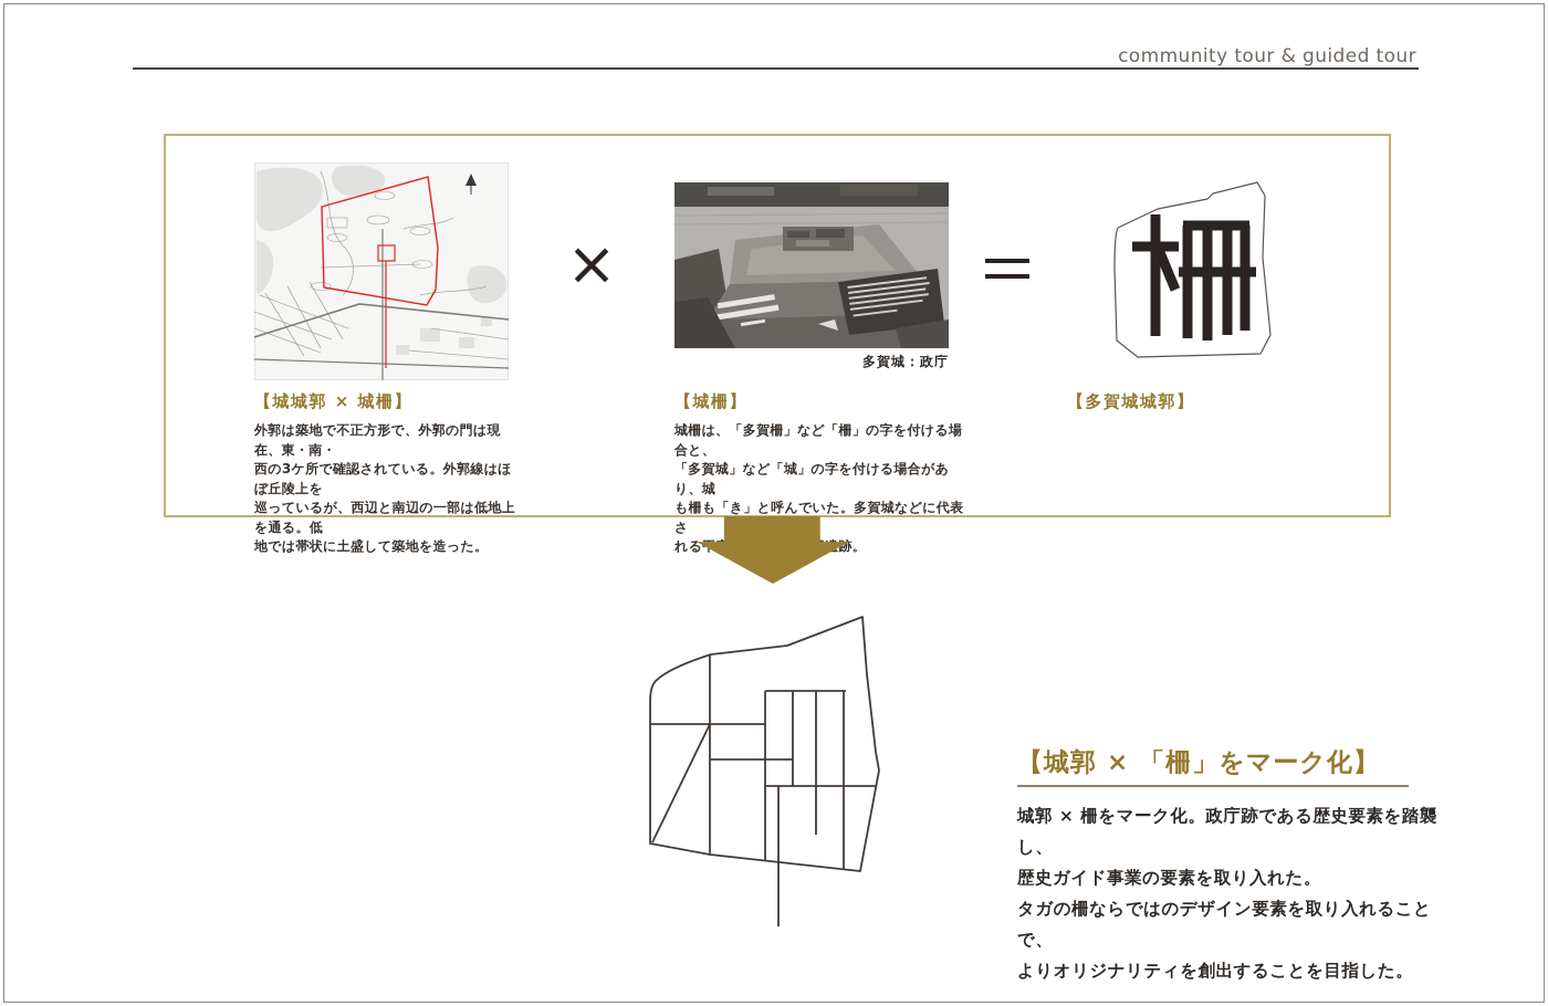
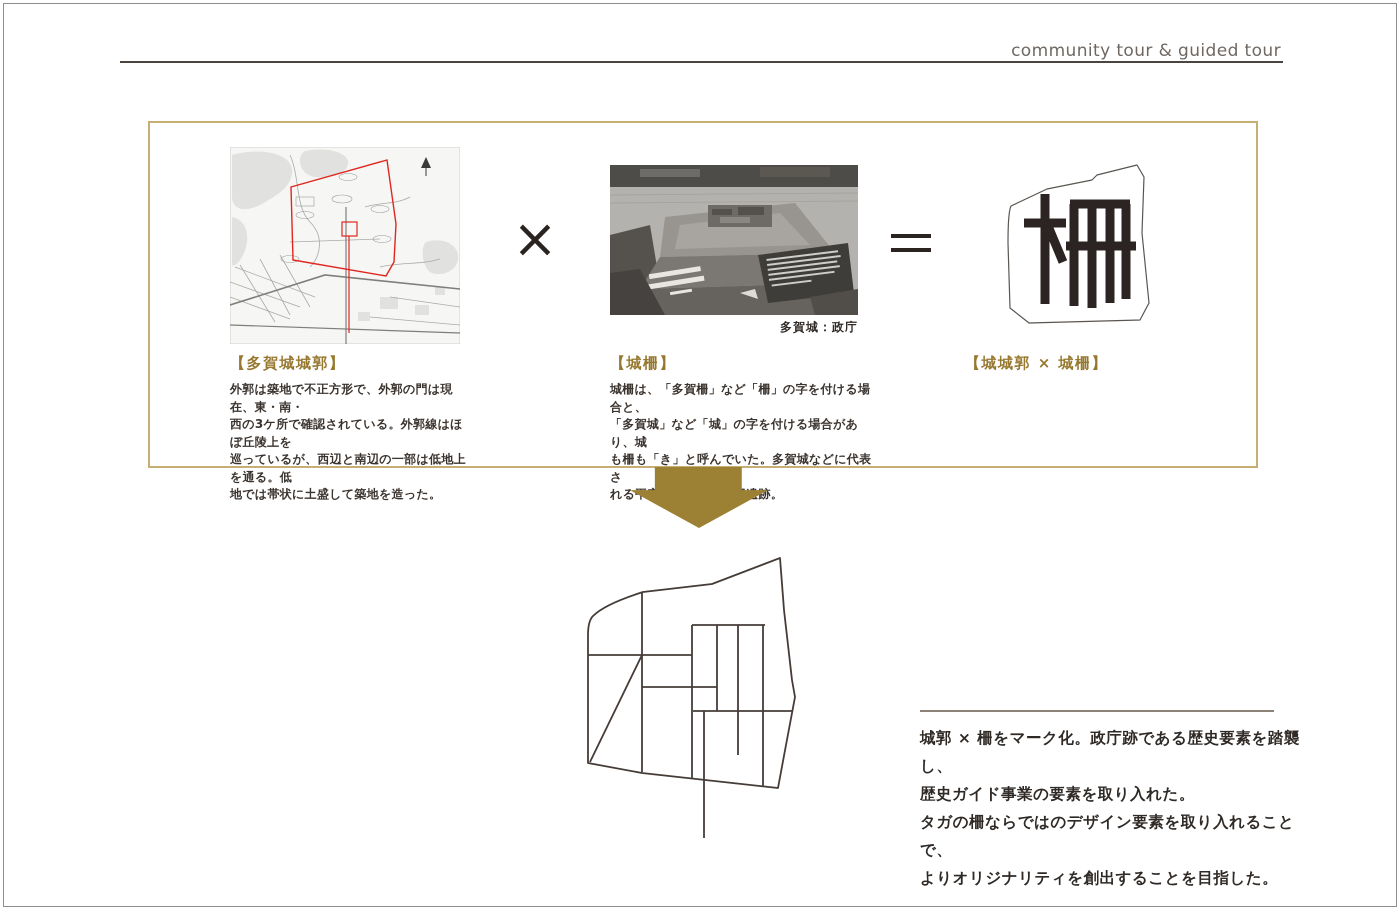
  community tour & guided tour
  ×
  多賀城：政庁
- 【城城郭 × 城柵】
+ 【多賀城城郭】
  外郭は築地で不正方形で、外郭の門は現在、東・南・
  西の3ケ所で確認されている。外郭線はほぼ丘陵上を
  巡っているが、西辺と南辺の一部は低地上を通る。低
  地では帯状に土盛して築地を造った。
  【城柵】
  城柵は、「多賀柵」など「柵」の字を付ける場合と、
  「多賀城」など「城」の字を付ける場合があり、城
  も柵も「き」と呼んでいた。多賀城などに代表さ
- 【多賀城城郭】
+ 【城城郭 × 城柵】
- 【城郭 × 「柵」をマーク化】
  城郭 × 柵をマーク化。政庁跡である歴史要素を踏襲し、
  歴史ガイド事業の要素を取り入れた。
  タガの柵ならではのデザイン要素を取り入れることで、
  よりオリジナリティを創出することを目指した。
